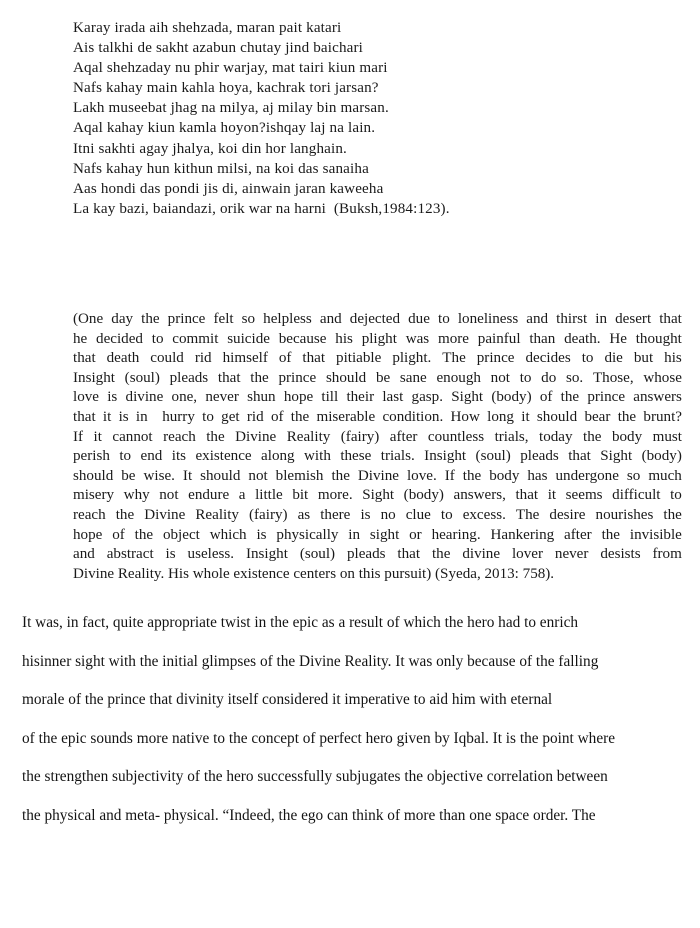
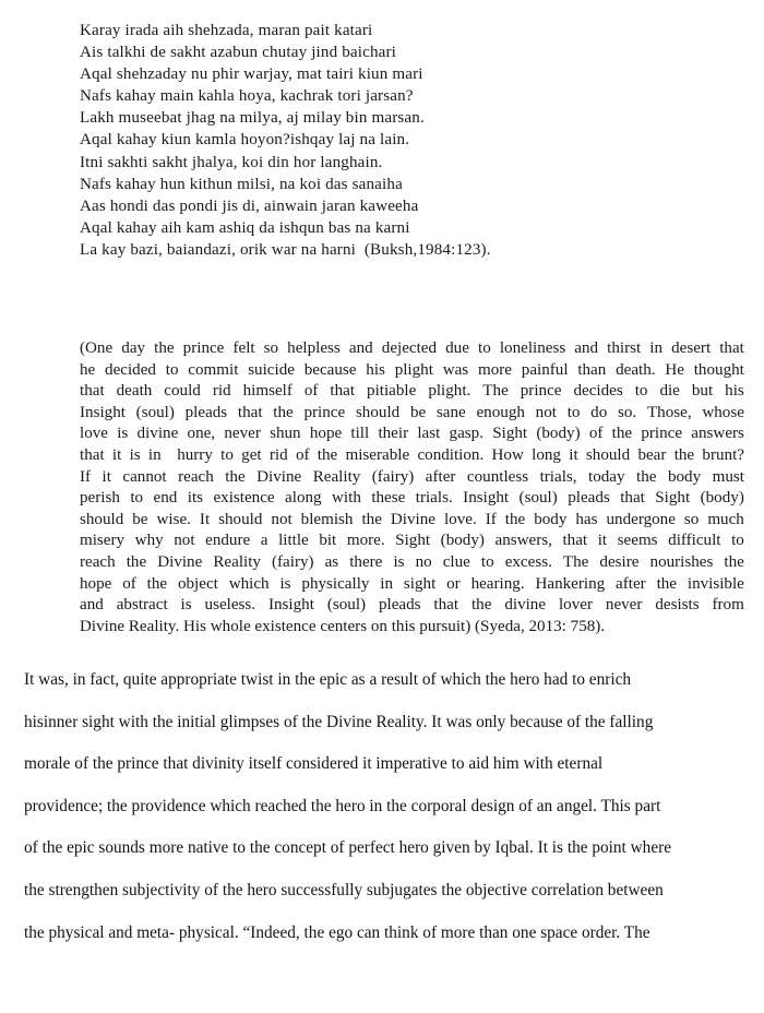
  Karay irada aih shehzada, maran pait katari
  Ais talkhi de sakht azabun chutay jind baichari
  Aqal shehzaday nu phir warjay, mat tairi kiun mari
  Nafs kahay main kahla hoya, kachrak tori jarsan?
  Lakh museebat jhag na milya, aj milay bin marsan.
  Aqal kahay kiun kamla hoyon?ishqay laj na lain.
- Itni sakhti agay jhalya, koi din hor langhain.
+ Itni sakhti sakht jhalya, koi din hor langhain.
  Nafs kahay hun kithun milsi, na koi das sanaiha
  Aas hondi das pondi jis di, ainwain jaran kaweeha
+ Aqal kahay aih kam ashiq da ishqun bas na karni
  La kay bazi, baiandazi, orik war na harni (Buksh,1984:123).
  (One
  day
  the
  prince
  felt
  so
  helpless
  and
  dejected
  due
  to
  loneliness
  and
  thirst
  in
  desert
  that
  he
  decided
  to
  commit
  suicide
  because
  his
  plight
  was
  more
  painful
  than
  death.
  He
  thought
  that
  death
  could
  rid
  himself
  of
  that
  pitiable
  plight.
  The
  prince
  decides
  to
  die
  but
  his
  Insight
  (soul)
  pleads
  that
  the
  prince
  should
  be
  sane
  enough
  not
  to
  do
  so.
  Those,
  whose
  love
  is
  divine
  one,
  never
  shun
  hope
  till
  their
  last
  gasp.
  Sight
  (body)
  of
  the
  prince
  answers
  that
  it
  is
  in
  hurry
  to
  get
  rid
  of
  the
  miserable
  condition.
  How
  long
  it
  should
  bear
  the
  brunt?
  If
  it
  cannot
  reach
  the
  Divine
  Reality
  (fairy)
  after
  countless
  trials,
  today
  the
  body
  must
  perish
  to
  end
  its
  existence
  along
  with
  these
  trials.
  Insight
  (soul)
  pleads
  that
  Sight
  (body)
  should
  be
  wise.
  It
  should
  not
  blemish
  the
  Divine
  love.
  If
  the
  body
  has
  undergone
  so
  much
  misery
  why
  not
  endure
  a
  little
  bit
  more.
  Sight
  (body)
  answers,
  that
  it
  seems
  difficult
  to
  reach
  the
  Divine
  Reality
  (fairy)
  as
  there
  is
  no
  clue
  to
  excess.
  The
  desire
  nourishes
  the
  hope
  of
  the
  object
  which
  is
  physically
  in
  sight
  or
  hearing.
  Hankering
  after
  the
  invisible
  and
  abstract
  is
  useless.
  Insight
  (soul)
  pleads
  that
  the
  divine
  lover
  never
  desists
  from
  Divine Reality. His whole existence centers on this pursuit) (Syeda, 2013: 758).
  It was, in fact, quite appropriate twist in the epic as a result of which the hero had to enrich
  hisinner sight with the initial glimpses of the Divine Reality. It was only because of the falling
  morale of the prince that divinity itself considered it imperative to aid him with eternal
+ providence; the providence which reached the hero in the corporal design of an angel. This part
  of the epic sounds more native to the concept of perfect hero given by Iqbal. It is the point where
  the strengthen subjectivity of the hero successfully subjugates the objective correlation between
  the physical and meta- physical. “Indeed, the ego can think of more than one space order. The
